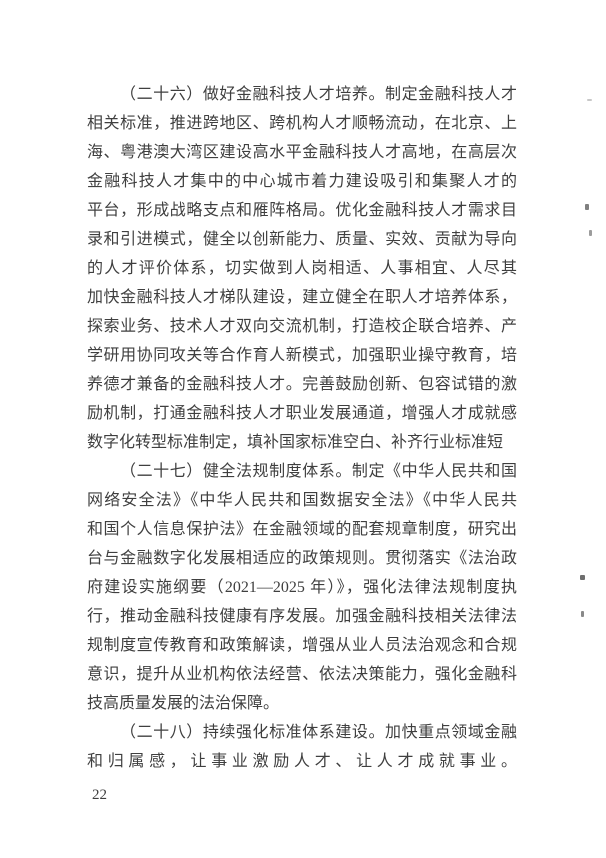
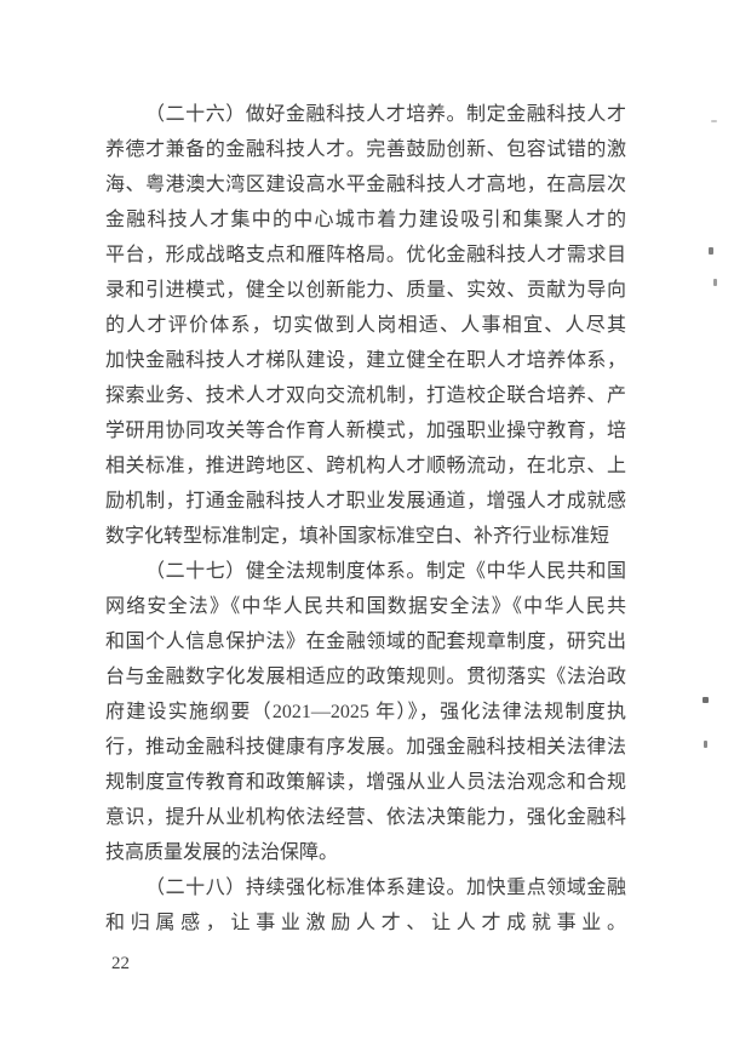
  （二十六）做好金融科技人才培养。制定金融科技人才
- 相关标准，推进跨地区、跨机构人才顺畅流动，在北京、上
+ 养德才兼备的金融科技人才。完善鼓励创新、包容试错的激
  海、粤港澳大湾区建设高水平金融科技人才高地，在高层次
  金融科技人才集中的中心城市着力建设吸引和集聚人才的
  平台，形成战略支点和雁阵格局。优化金融科技人才需求目
  录和引进模式，健全以创新能力、质量、实效、贡献为导向
  的人才评价体系，切实做到人岗相适、人事相宜、人尽其
  加快金融科技人才梯队建设，建立健全在职人才培养体系，
  探索业务、技术人才双向交流机制，打造校企联合培养、产
  学研用协同攻关等合作育人新模式，加强职业操守教育，培
- 养德才兼备的金融科技人才。完善鼓励创新、包容试错的激
+ 相关标准，推进跨地区、跨机构人才顺畅流动，在北京、上
  励机制，打通金融科技人才职业发展通道，增强人才成就感
  数字化转型标准制定，填补国家标准空白、补齐行业标准短
  （二十七）健全法规制度体系。制定《中华人民共和国
  网络安全法》《中华人民共和国数据安全法》《中华人民共
  和国个人信息保护法》在金融领域的配套规章制度，研究出
  台与金融数字化发展相适应的政策规则。贯彻落实《法治政
  府建设实施纲要（2021—2025 年）》，强化法律法规制度执
  行，推动金融科技健康有序发展。加强金融科技相关法律法
  规制度宣传教育和政策解读，增强从业人员法治观念和合规
  意识，提升从业机构依法经营、依法决策能力，强化金融科
  技高质量发展的法治保障。
  （二十八）持续强化标准体系建设。加快重点领域金融
  和归属感，让事业激励人才、让人才成就事业。
  22
